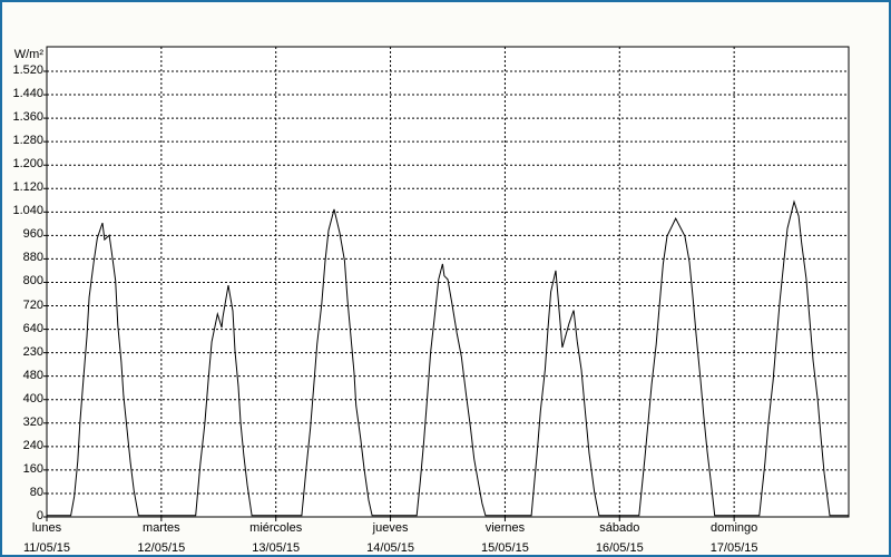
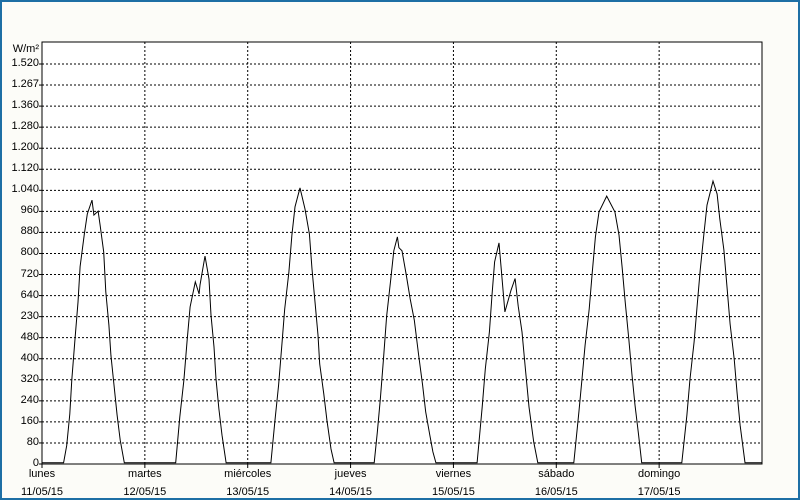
  W/m²
  0
  80
  160
  240
  320
  400
  480
  230
  640
  720
  800
  880
  960
  1.040
  1.120
  1.200
  1.280
  1.360
- 1.440
+ 1.267
  1.520
  lunes
  11/05/15
  martes
  12/05/15
  miércoles
  13/05/15
  jueves
  14/05/15
  viernes
  15/05/15
  sábado
  16/05/15
  domingo
  17/05/15
